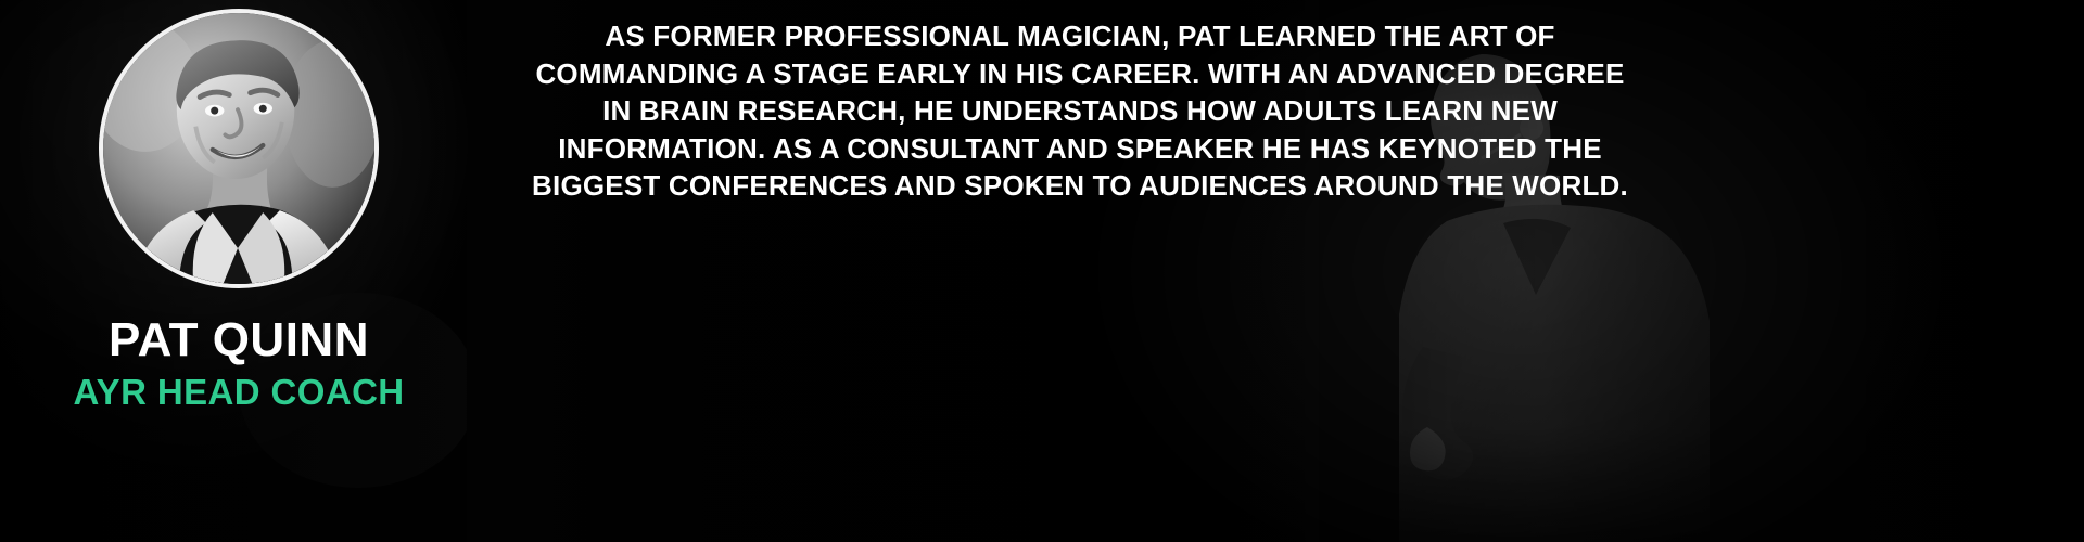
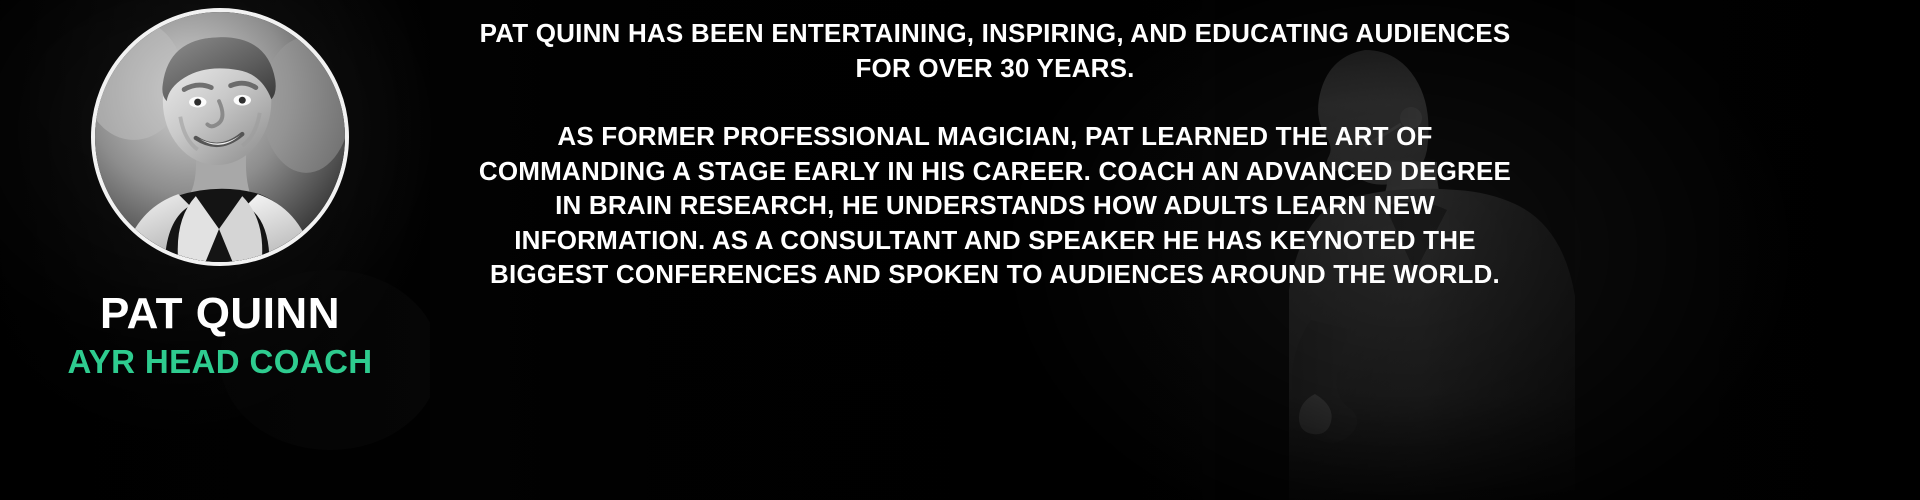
  PAT QUINN
  AYR HEAD COACH
+ PAT QUINN HAS BEEN ENTERTAINING, INSPIRING, AND EDUCATING AUDIENCES FOR OVER 30 YEARS.
- AS FORMER PROFESSIONAL MAGICIAN, PAT LEARNED THE ART OF COMMANDING A STAGE EARLY IN HIS CAREER. WITH AN ADVANCED DEGREE IN BRAIN RESEARCH, HE UNDERSTANDS HOW ADULTS LEARN NEW INFORMATION. AS A CONSULTANT AND SPEAKER HE HAS KEYNOTED THE BIGGEST CONFERENCES AND SPOKEN TO AUDIENCES AROUND THE WORLD.
+ AS FORMER PROFESSIONAL MAGICIAN, PAT LEARNED THE ART OF COMMANDING A STAGE EARLY IN HIS CAREER. COACH AN ADVANCED DEGREE IN BRAIN RESEARCH, HE UNDERSTANDS HOW ADULTS LEARN NEW INFORMATION. AS A CONSULTANT AND SPEAKER HE HAS KEYNOTED THE BIGGEST CONFERENCES AND SPOKEN TO AUDIENCES AROUND THE WORLD.
